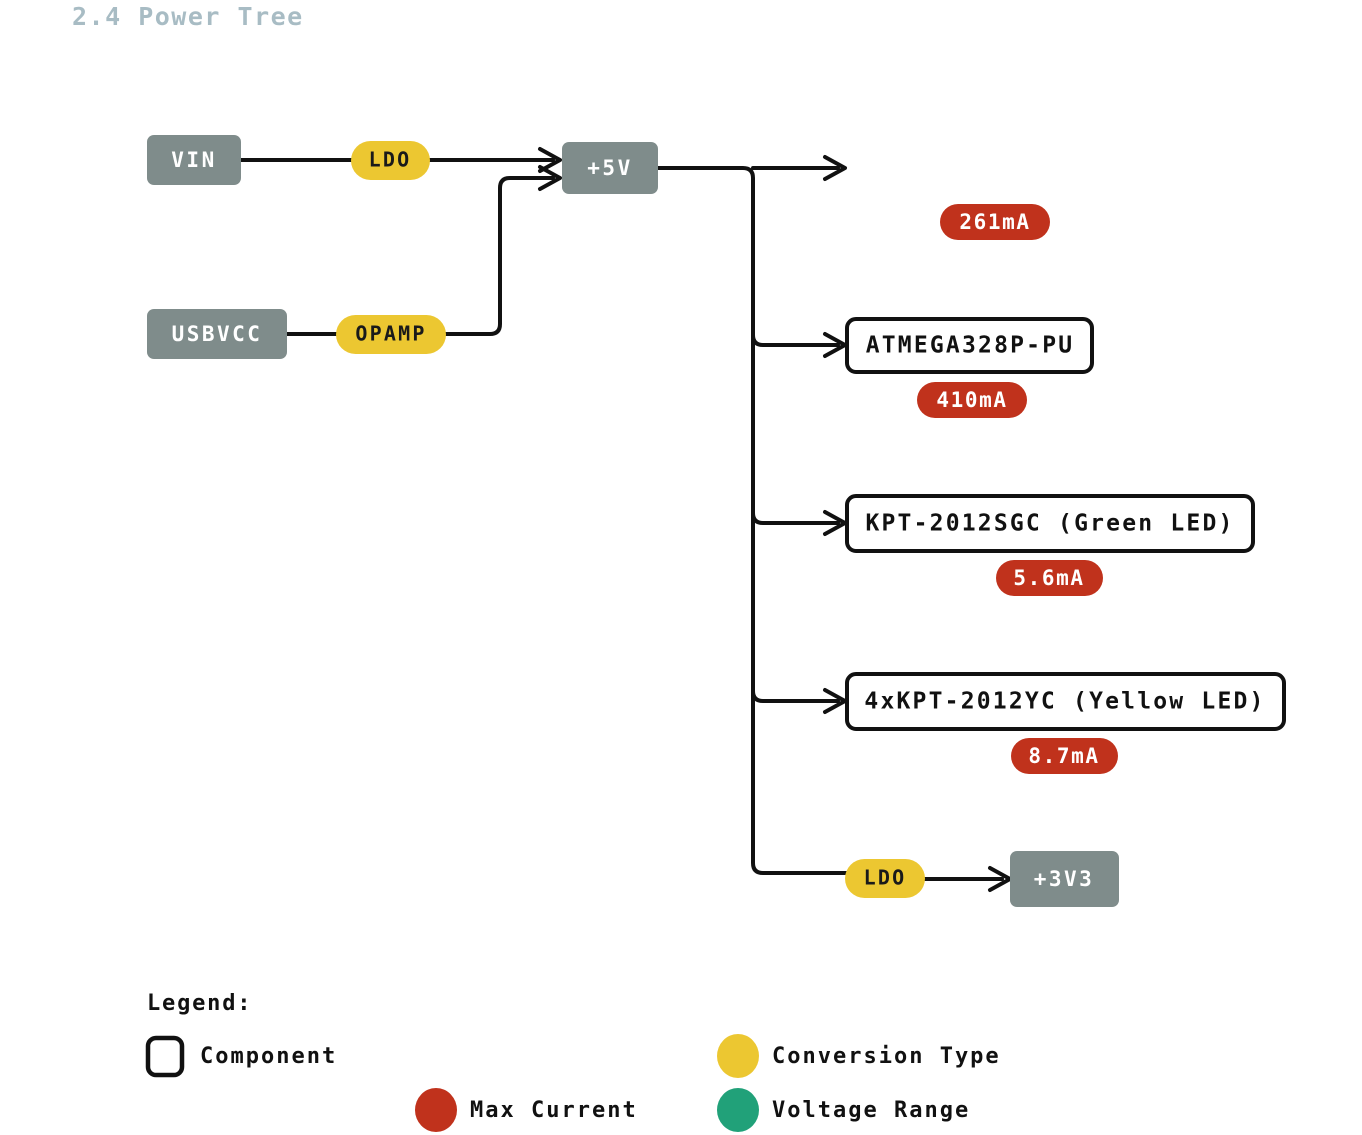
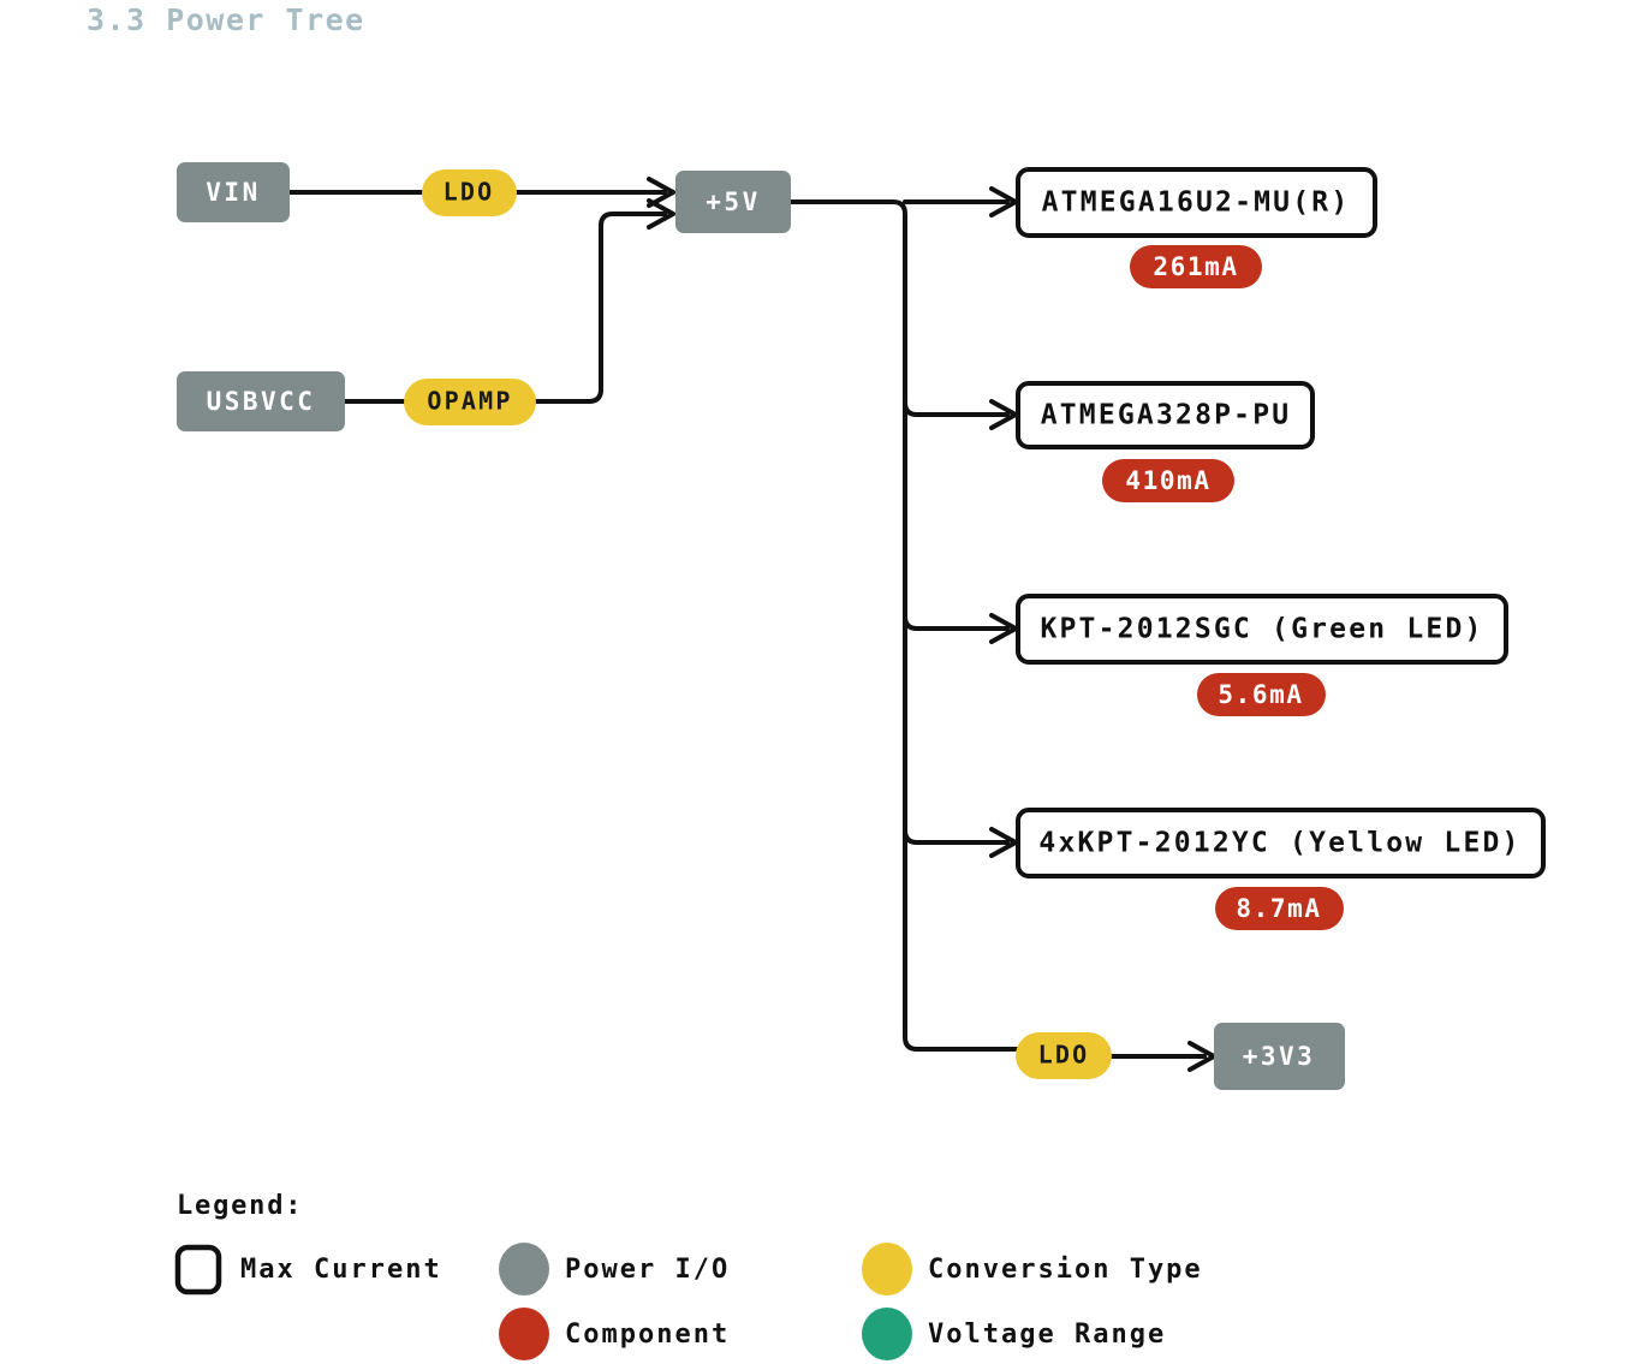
- 2.4 Power Tree
+ 3.3 Power Tree
  VIN
  USBVCC
  LDO
  OPAMP
  LDO
  +5V
  +3V3
+ ATMEGA16U2-MU(R)
  261mA
  ATMEGA328P-PU
  410mA
  KPT-2012SGC (Green LED)
  5.6mA
  4xKPT-2012YC (Yellow LED)
  8.7mA
  Legend:
- Component
+ Max Current
+ Power I/O
  Conversion Type
- Max Current
+ Component
  Voltage Range
